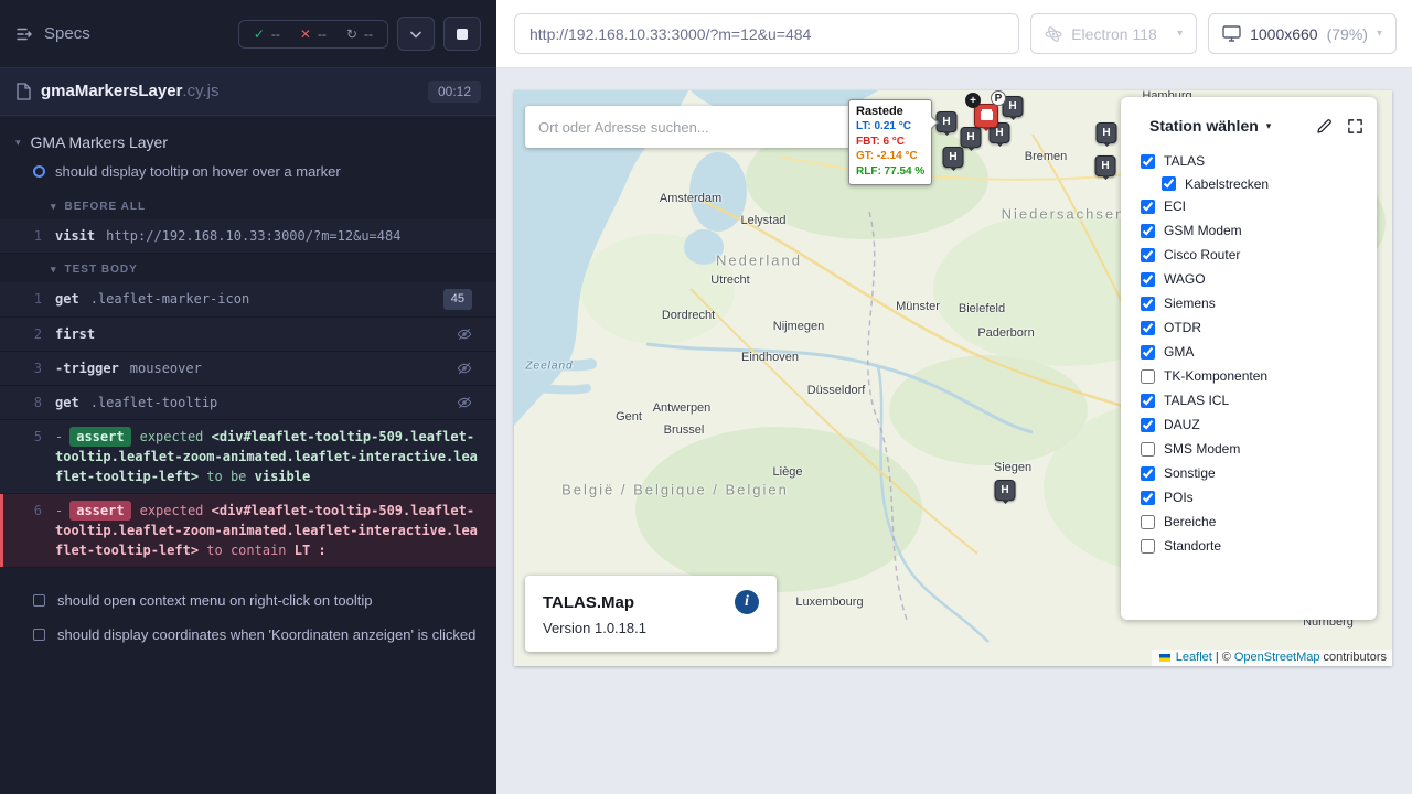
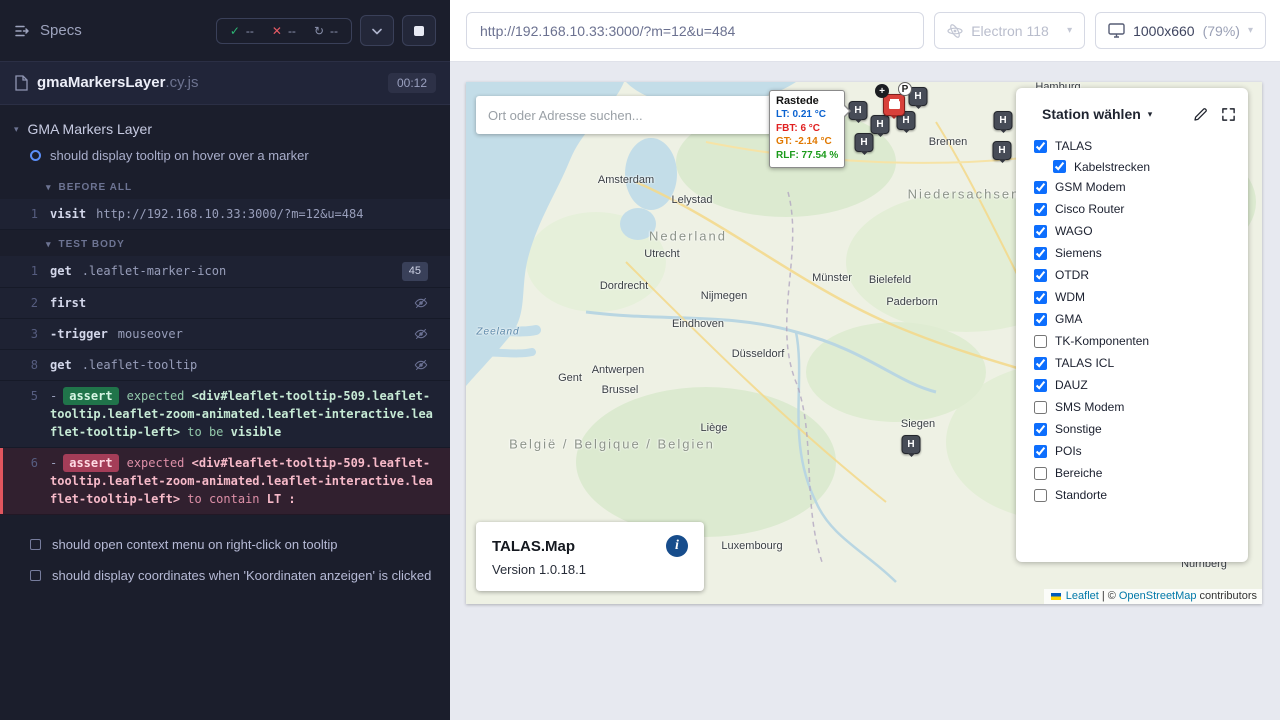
  Specs
  ✓
  --
  ✕
  --
  ↻
  --
  gmaMarkersLayer.cy.js
  00:12
  ▾
  GMA Markers Layer
  should display tooltip on hover over a marker
  ▾
  BEFORE ALL
  1
  visit http://192.168.10.33:3000/?m=12&u=484
  ▾
  TEST BODY
  1
  get .leaflet-marker-icon
  45
  2
  first
  3
  -trigger mouseover
  8
  get .leaflet-tooltip
  5
  - assert expected <div#leaflet-tooltip-509.leaflet-tooltip.leaflet-zoom-animated.leaflet-interactive.leaflet-tooltip-left> to be visible
  6
  - assert expected <div#leaflet-tooltip-509.leaflet-tooltip.leaflet-zoom-animated.leaflet-interactive.leaflet-tooltip-left> to contain LT :
  should open context menu on right-click on tooltip
  should display coordinates when 'Koordinaten anzeigen' is clicked
  http://192.168.10.33:3000/?m=12&u=484
  Electron 118
  ▾
  1000x660
  (79%)
  ▾
  Amsterdam
  Lelystad
  Nederland
  Utrecht
  Dordrecht
  Nijmegen
  Eindhoven
  Antwerpen
  Gent
  Brussel
  België / Belgique / Belgien
  Liège
  Düsseldorf
  Zeeland
  Hamburg
  Bremen
  Niedersachse
  Bielefeld
  Münster
  Paderborn
  Siegen
  Luxembourg
  Nürnberg
  H
  H
  H
  H
  H
  H
  H
  H
  +
  P
  Ort oder Adresse suchen...
  Rastede
  LT: 0.21 °C
  FBT: 6 °C
  GT: -2.14 °C
  RLF: 77.54 %
  Station wählen
  ▾
  TALAS
  Kabelstrecken
- ECI
  GSM Modem
  Cisco Router
  WAGO
  Siemens
  OTDR
+ WDM
  GMA
  TK-Komponenten
  TALAS ICL
  DAUZ
  SMS Modem
  Sonstige
  POIs
  Bereiche
  Standorte
  TALAS.Map
  i
  Version 1.0.18.1
  Leaflet
  | ©
  OpenStreetMap
  contributors
